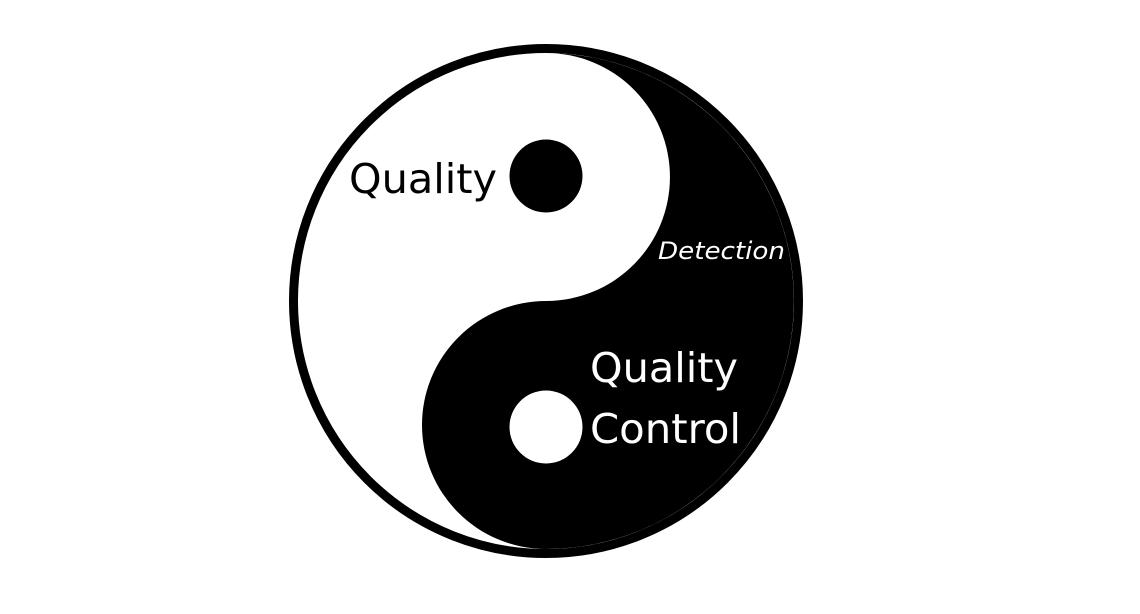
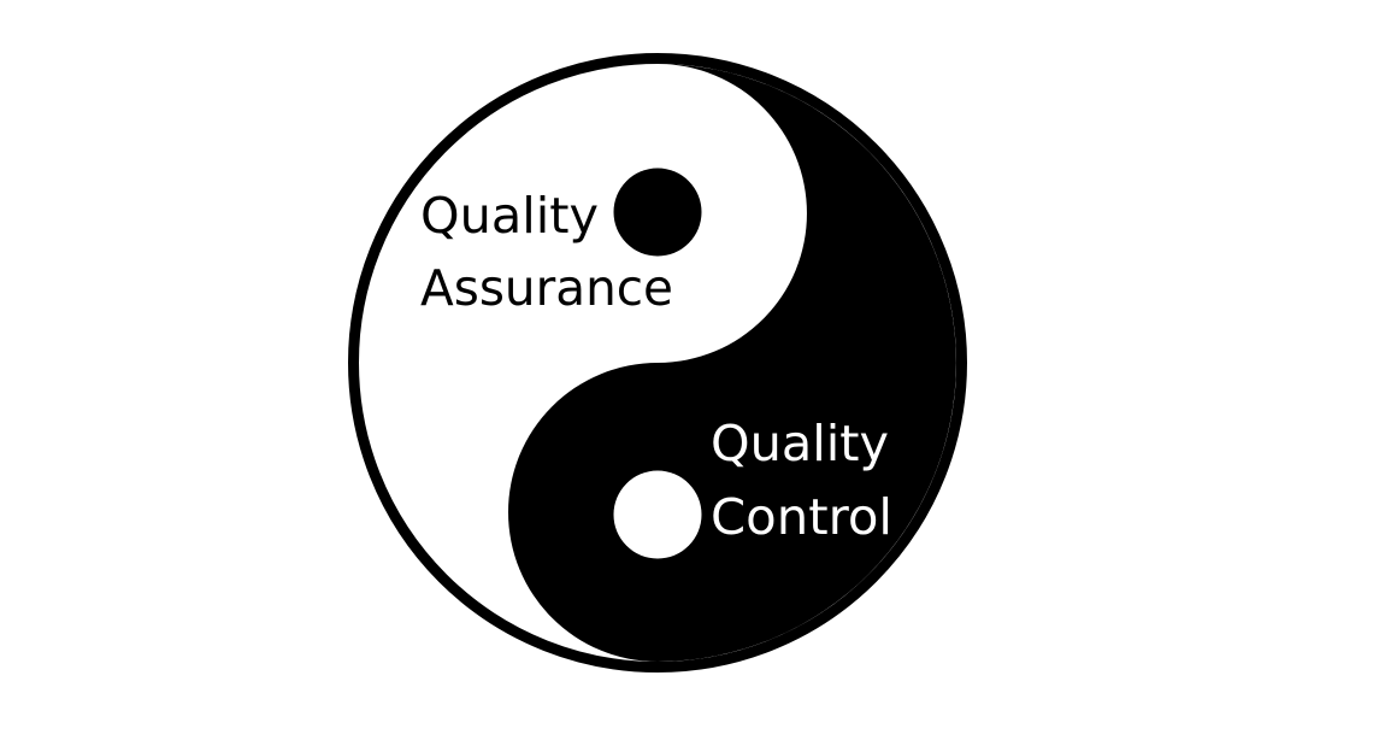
  Quality
+ Assurance
  Quality
  Control
- Detection
